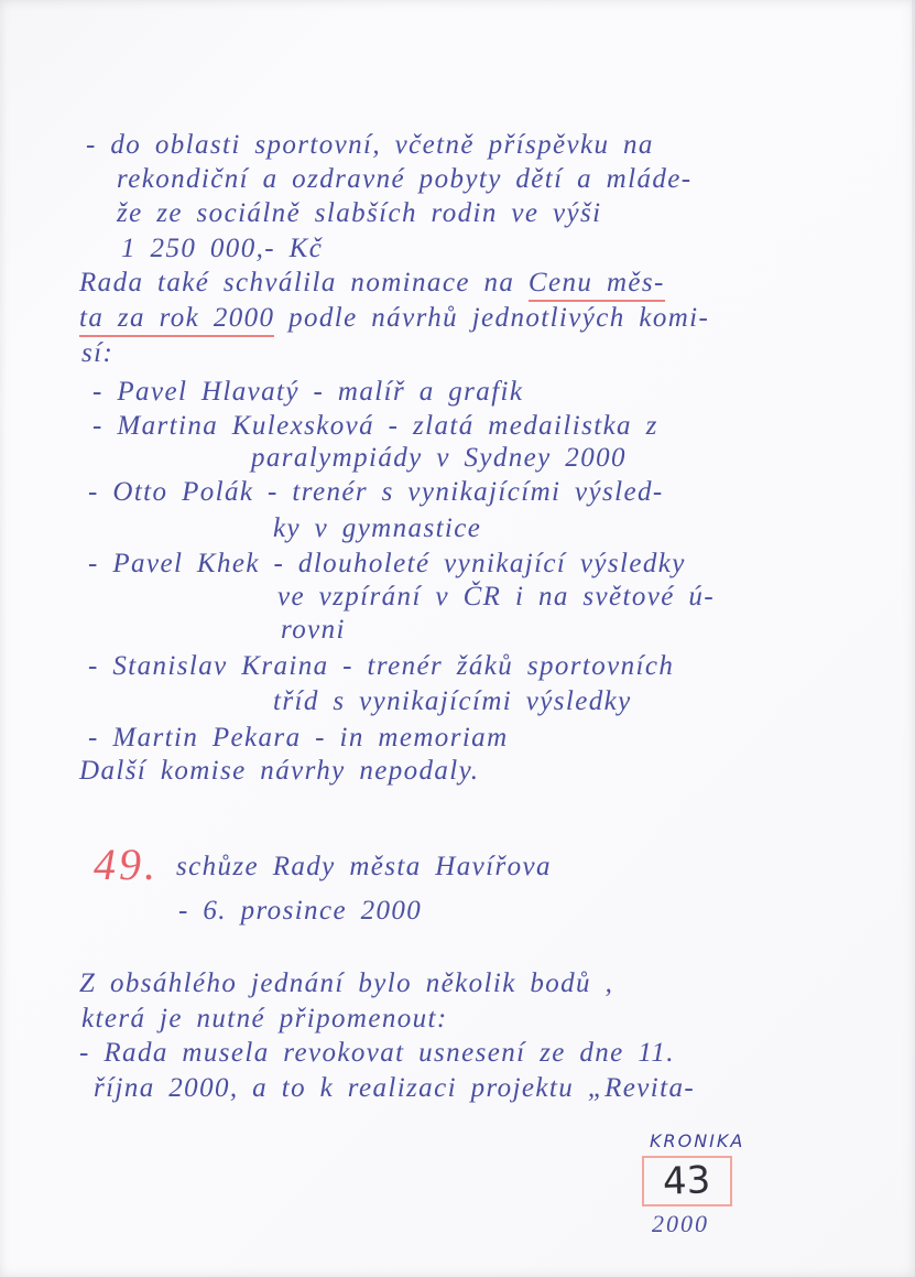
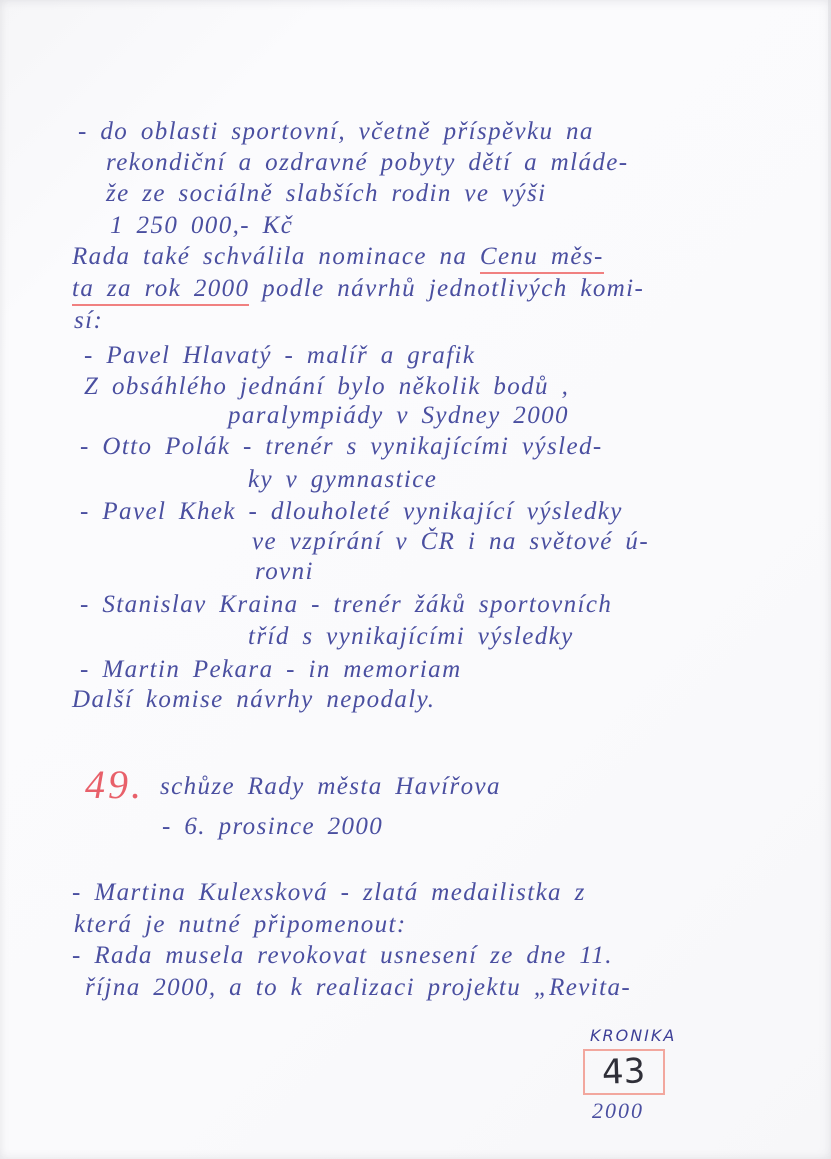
  - do oblasti sportovní, včetně příspěvku na
  rekondiční a ozdravné pobyty dětí a mláde-
  že ze sociálně slabších rodin ve výši
  1 250 000,- Kč
  Rada také schválila nominace na Cenu měs-
  ta za rok 2000 podle návrhů jednotlivých komi-
  sí:
  - Pavel Hlavatý - malíř a grafik
- - Martina Kulexsková - zlatá medailistka z
+ Z obsáhlého jednání bylo několik bodů ,
  paralympiády v Sydney 2000
  - Otto Polák - trenér s vynikajícími výsled-
  ky v gymnastice
  - Pavel Khek - dlouholeté vynikající výsledky
  ve vzpírání v ČR i na světové ú-
  rovni
  - Stanislav Kraina - trenér žáků sportovních
  tříd s vynikajícími výsledky
  - Martin Pekara - in memoriam
  Další komise návrhy nepodaly.
  49. schůze Rady města Havířova
  - 6. prosince 2000
- Z obsáhlého jednání bylo několik bodů ,
+ - Martina Kulexsková - zlatá medailistka z
  která je nutné připomenout:
  - Rada musela revokovat usnesení ze dne 11.
  října 2000, a to k realizaci projektu „Revita-
  KRONIKA
  2000
